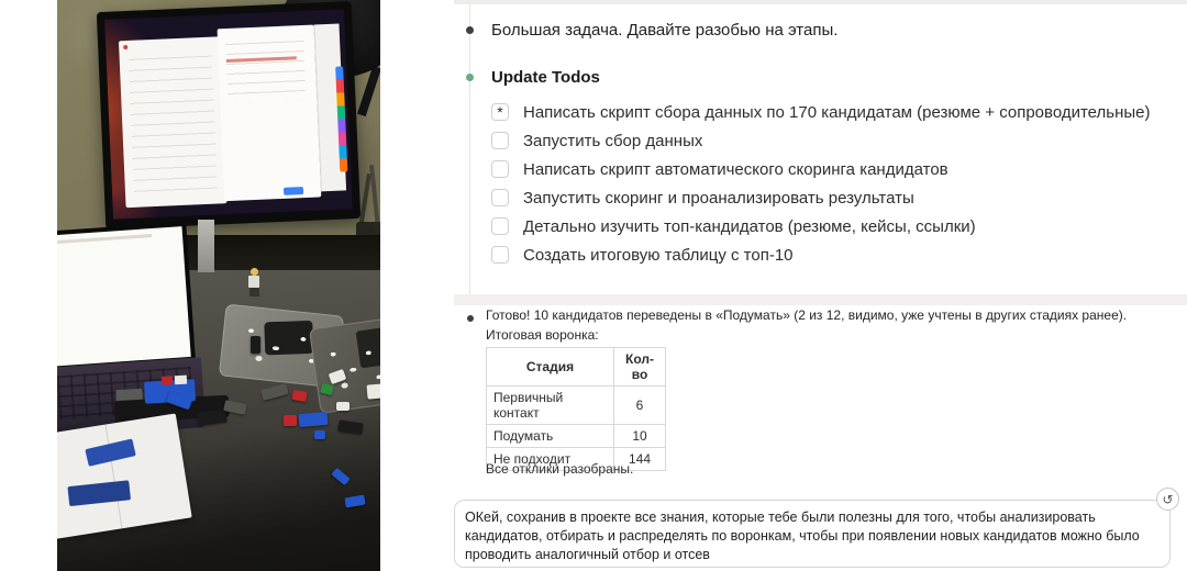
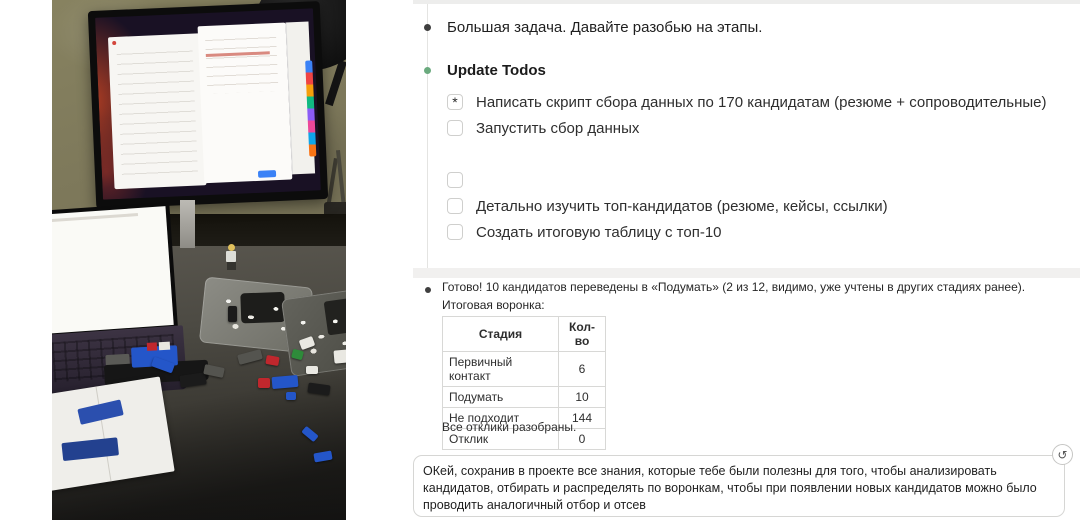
  Большая задача. Давайте разобью на этапы.
  Update Todos
  *
  Написать скрипт сбора данных по 170 кандидатам (резюме + сопроводительные)
  Запустить сбор данных
- Написать скрипт автоматического скоринга кандидатов
- Запустить скоринг и проанализировать результаты
  Детально изучить топ-кандидатов (резюме, кейсы, ссылки)
  Создать итоговую таблицу с топ-10
  Готово! 10 кандидатов переведены в «Подумать» (2 из 12, видимо, уже учтены в других стадиях ранее). Итоговая воронка:
  Стадия	Кол-во
  Первичный контакт	6
  Подумать	10
  Не подходит	144
+ Отклик	0
  Все отклики разобраны.
  ↺
